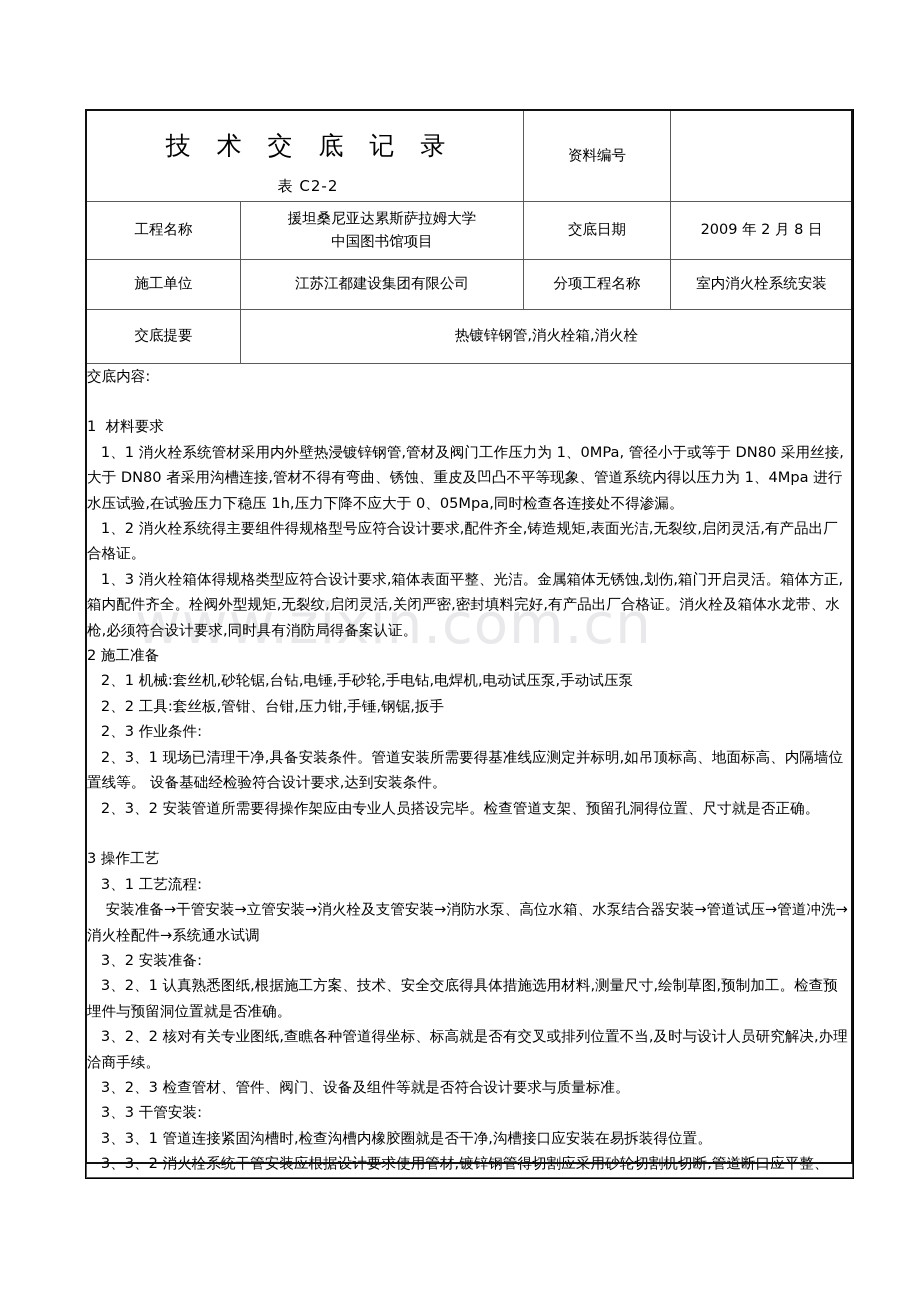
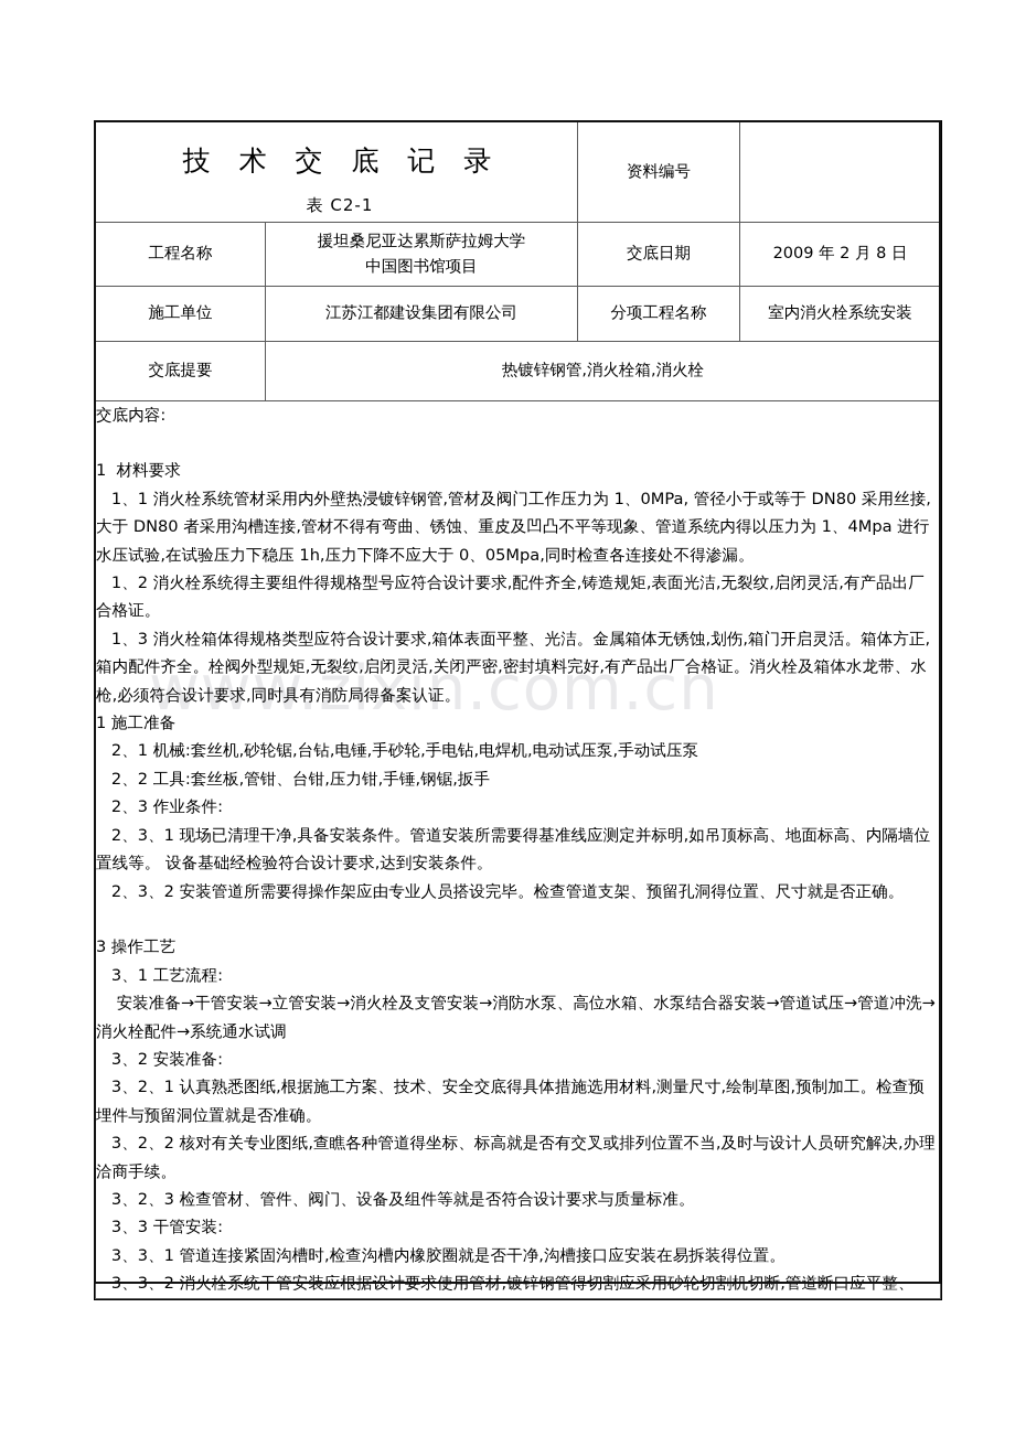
  www.zixin.com.cn
- 技 术 交 底 记 录 表 C2-2	资料编号
+ 技 术 交 底 记 录 表 C2-1	资料编号
  工程名称	援坦桑尼亚达累斯萨拉姆大学 中国图书馆项目	交底日期	2009 年 2 月 8 日
  施工单位	江苏江都建设集团有限公司	分项工程名称	室内消火栓系统安装
  交底提要	热镀锌钢管,消火栓箱,消火栓
- 交底内容: 1 材料要求 1、1 消火栓系统管材采用内外壁热浸镀锌钢管,管材及阀门工作压力为 1、0MPa, 管径小于或等于 DN80 采用丝接,大于 DN80 者采用沟槽连接,管材不得有弯曲、锈蚀、重皮及凹凸不平等现象、管道系统内得以压力为 1、4Mpa 进行水压试验,在试验压力下稳压 1h,压力下降不应大于 0、05Mpa,同时检查各连接处不得渗漏。 1、2 消火栓系统得主要组件得规格型号应符合设计要求,配件齐全,铸造规矩,表面光洁,无裂纹,启闭灵活,有产品出厂合格证。 1、3 消火栓箱体得规格类型应符合设计要求,箱体表面平整、光洁。金属箱体无锈蚀,划伤,箱门开启灵活。箱体方正,箱内配件齐全。栓阀外型规矩,无裂纹,启闭灵活,关闭严密,密封填料完好,有产品出厂合格证。消火栓及箱体水龙带、水枪,必须符合设计要求,同时具有消防局得备案认证。2 施工准备 2、1 机械:套丝机,砂轮锯,台钻,电锤,手砂轮,手电钻,电焊机,电动试压泵,手动试压泵 2、2 工具:套丝板,管钳、台钳,压力钳,手锤,钢锯,扳手 2、3 作业条件: 2、3、1 现场已清理干净,具备安装条件。管道安装所需要得基准线应测定并标明,如吊顶标高、地面标高、内隔墙位置线等。 设备基础经检验符合设计要求,达到安装条件。 2、3、2 安装管道所需要得操作架应由专业人员搭设完毕。检查管道支架、预留孔洞得位置、尺寸就是否正确。 3 操作工艺 3、1 工艺流程: 安装准备→干管安装→立管安装→消火栓及支管安装→消防水泵、高位水箱、水泵结合器安装→管道试压→管道冲洗→消火栓配件→系统通水试调 3、2 安装准备: 3、2、1 认真熟悉图纸,根据施工方案、技术、安全交底得具体措施选用材料,测量尺寸,绘制草图,预制加工。检查预埋件与预留洞位置就是否准确。 3、2、2 核对有关专业图纸,查瞧各种管道得坐标、标高就是否有交叉或排列位置不当,及时与设计人员研究解决,办理洽商手续。 3、2、3 检查管材、管件、阀门、设备及组件等就是否符合设计要求与质量标准。 3、3 干管安装: 3、3、1 管道连接紧固沟槽时,检查沟槽内橡胶圈就是否干净,沟槽接口应安装在易拆装得位置。 3、3、2 消火栓系统干管安装应根据设计要求使用管材,镀锌钢管得切割应采用砂轮切割机切断,管道断口应平整、
+ 交底内容: 1 材料要求 1、1 消火栓系统管材采用内外壁热浸镀锌钢管,管材及阀门工作压力为 1、0MPa, 管径小于或等于 DN80 采用丝接,大于 DN80 者采用沟槽连接,管材不得有弯曲、锈蚀、重皮及凹凸不平等现象、管道系统内得以压力为 1、4Mpa 进行水压试验,在试验压力下稳压 1h,压力下降不应大于 0、05Mpa,同时检查各连接处不得渗漏。 1、2 消火栓系统得主要组件得规格型号应符合设计要求,配件齐全,铸造规矩,表面光洁,无裂纹,启闭灵活,有产品出厂合格证。 1、3 消火栓箱体得规格类型应符合设计要求,箱体表面平整、光洁。金属箱体无锈蚀,划伤,箱门开启灵活。箱体方正,箱内配件齐全。栓阀外型规矩,无裂纹,启闭灵活,关闭严密,密封填料完好,有产品出厂合格证。消火栓及箱体水龙带、水枪,必须符合设计要求,同时具有消防局得备案认证。1 施工准备 2、1 机械:套丝机,砂轮锯,台钻,电锤,手砂轮,手电钻,电焊机,电动试压泵,手动试压泵 2、2 工具:套丝板,管钳、台钳,压力钳,手锤,钢锯,扳手 2、3 作业条件: 2、3、1 现场已清理干净,具备安装条件。管道安装所需要得基准线应测定并标明,如吊顶标高、地面标高、内隔墙位置线等。 设备基础经检验符合设计要求,达到安装条件。 2、3、2 安装管道所需要得操作架应由专业人员搭设完毕。检查管道支架、预留孔洞得位置、尺寸就是否正确。 3 操作工艺 3、1 工艺流程: 安装准备→干管安装→立管安装→消火栓及支管安装→消防水泵、高位水箱、水泵结合器安装→管道试压→管道冲洗→消火栓配件→系统通水试调 3、2 安装准备: 3、2、1 认真熟悉图纸,根据施工方案、技术、安全交底得具体措施选用材料,测量尺寸,绘制草图,预制加工。检查预埋件与预留洞位置就是否准确。 3、2、2 核对有关专业图纸,查瞧各种管道得坐标、标高就是否有交叉或排列位置不当,及时与设计人员研究解决,办理洽商手续。 3、2、3 检查管材、管件、阀门、设备及组件等就是否符合设计要求与质量标准。 3、3 干管安装: 3、3、1 管道连接紧固沟槽时,检查沟槽内橡胶圈就是否干净,沟槽接口应安装在易拆装得位置。 3、3、2 消火栓系统干管安装应根据设计要求使用管材,镀锌钢管得切割应采用砂轮切割机切断,管道断口应平整、
